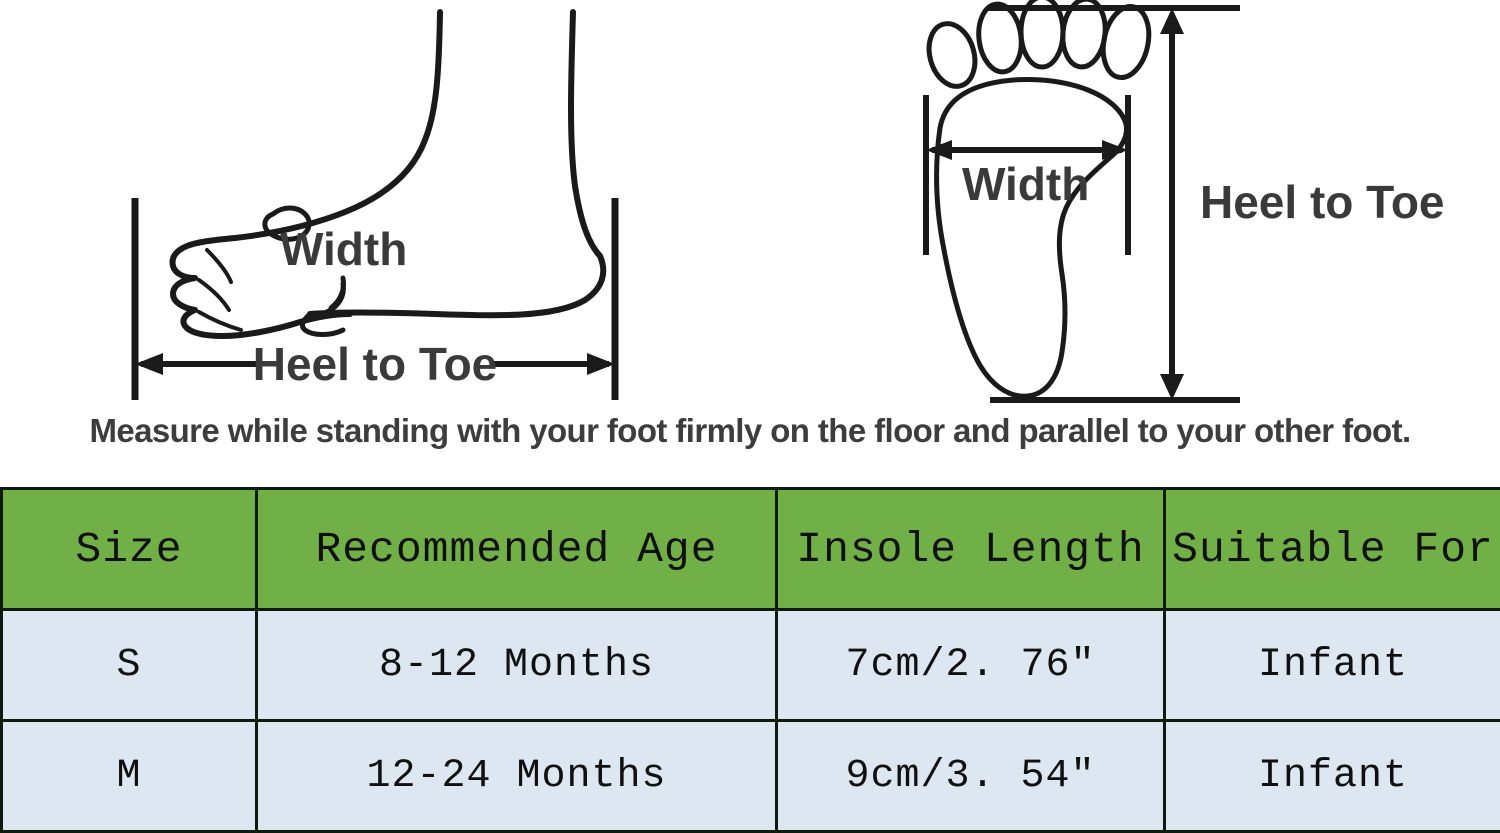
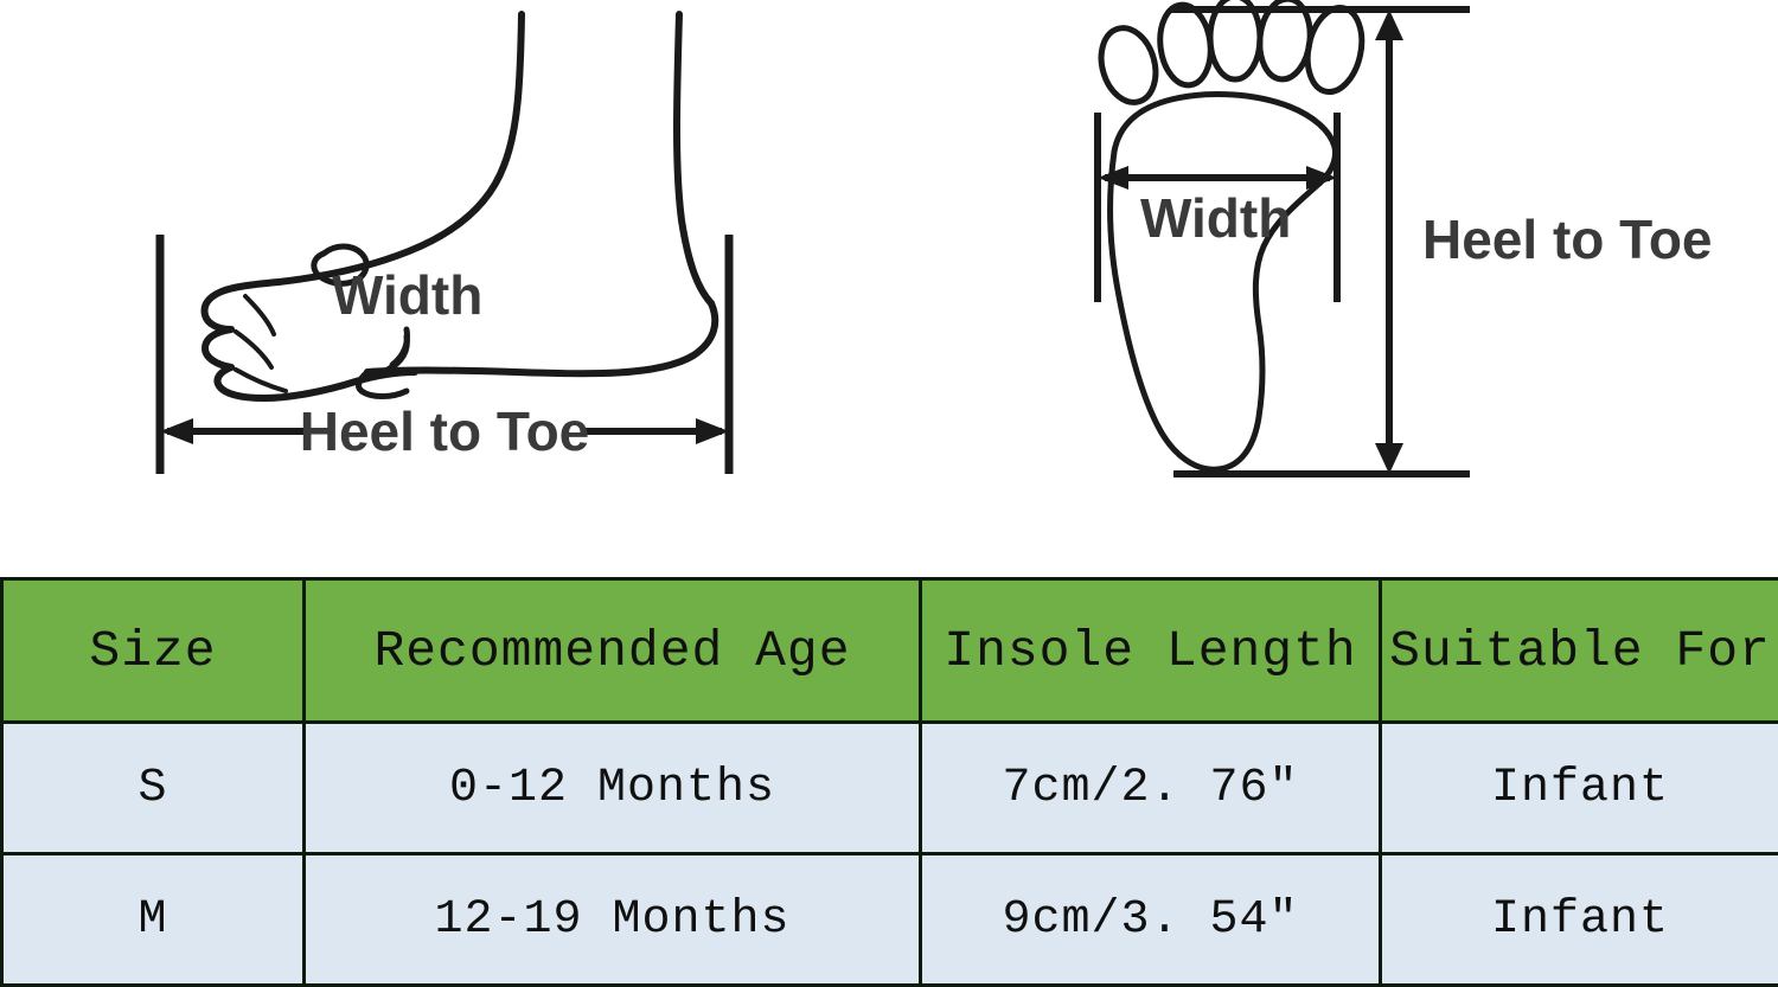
  Width
  Heel to Toe
  Width
  Heel to Toe
- Measure while standing with your foot firmly on the floor and parallel to your other foot.
  Size	Recommended Age	Insole Length	Suitable For
- S	8-12 Months	7cm/2. 76″	Infant
+ S	0-12 Months	7cm/2. 76″	Infant
- M	12-24 Months	9cm/3. 54″	Infant
+ M	12-19 Months	9cm/3. 54″	Infant
